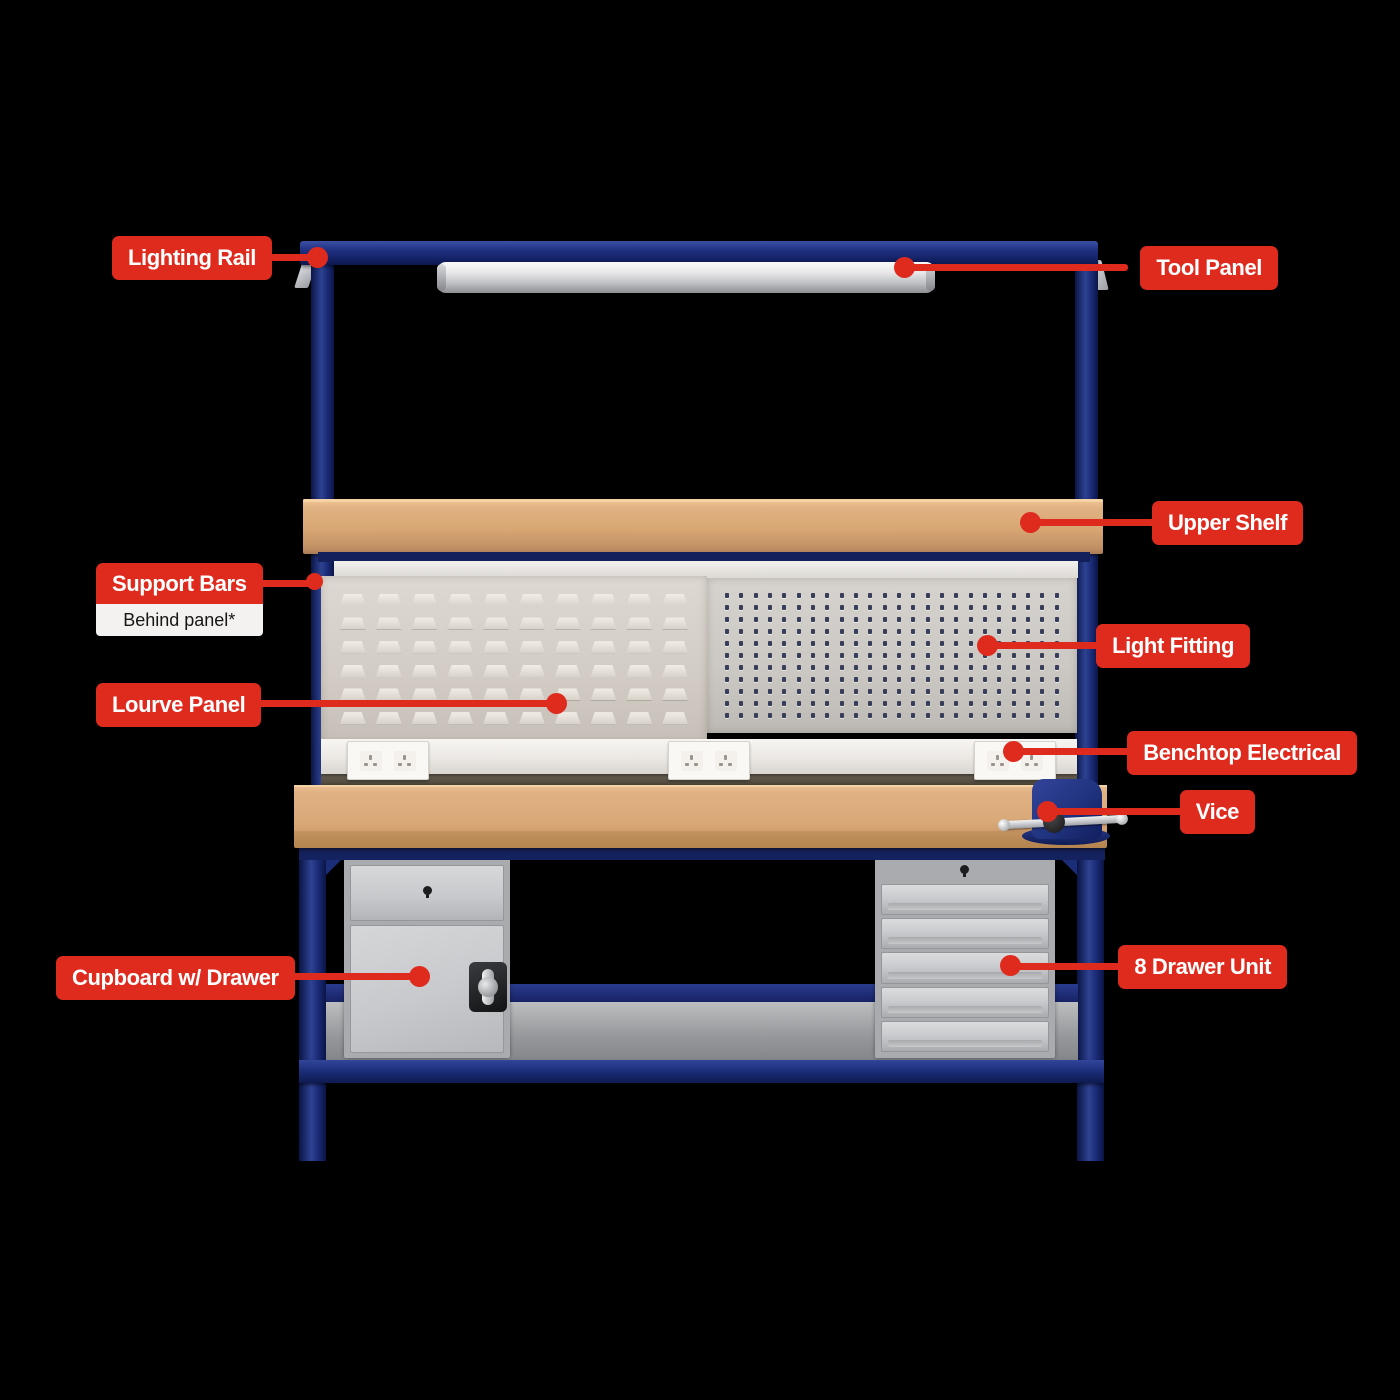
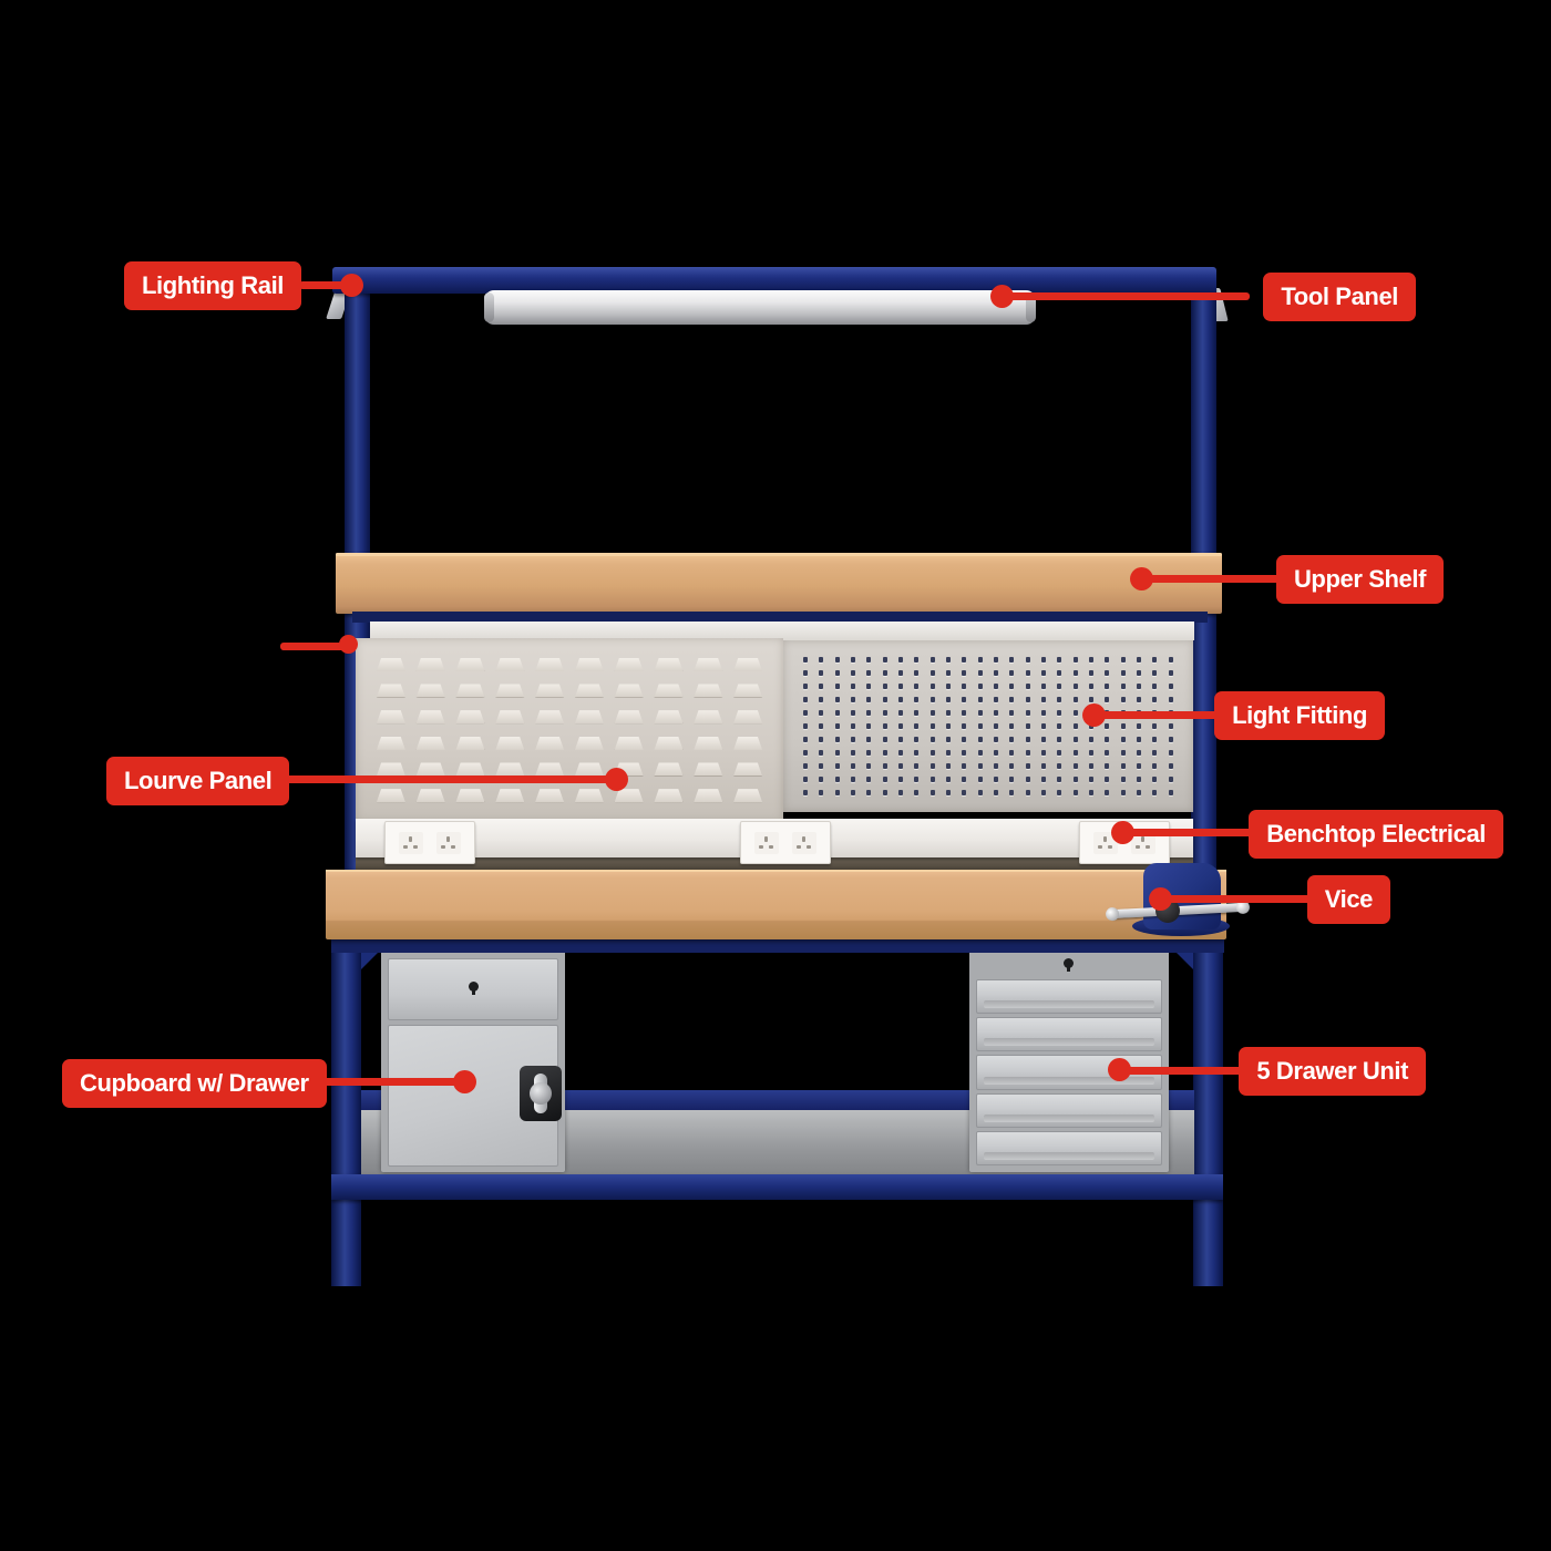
  Lighting Rail
  Tool Panel
  Upper Shelf
- Support Bars
- Behind panel*
  Light Fitting
  Lourve Panel
  Benchtop Electrical
  Vice
  Cupboard w/ Drawer
- 8 Drawer Unit
+ 5 Drawer Unit
